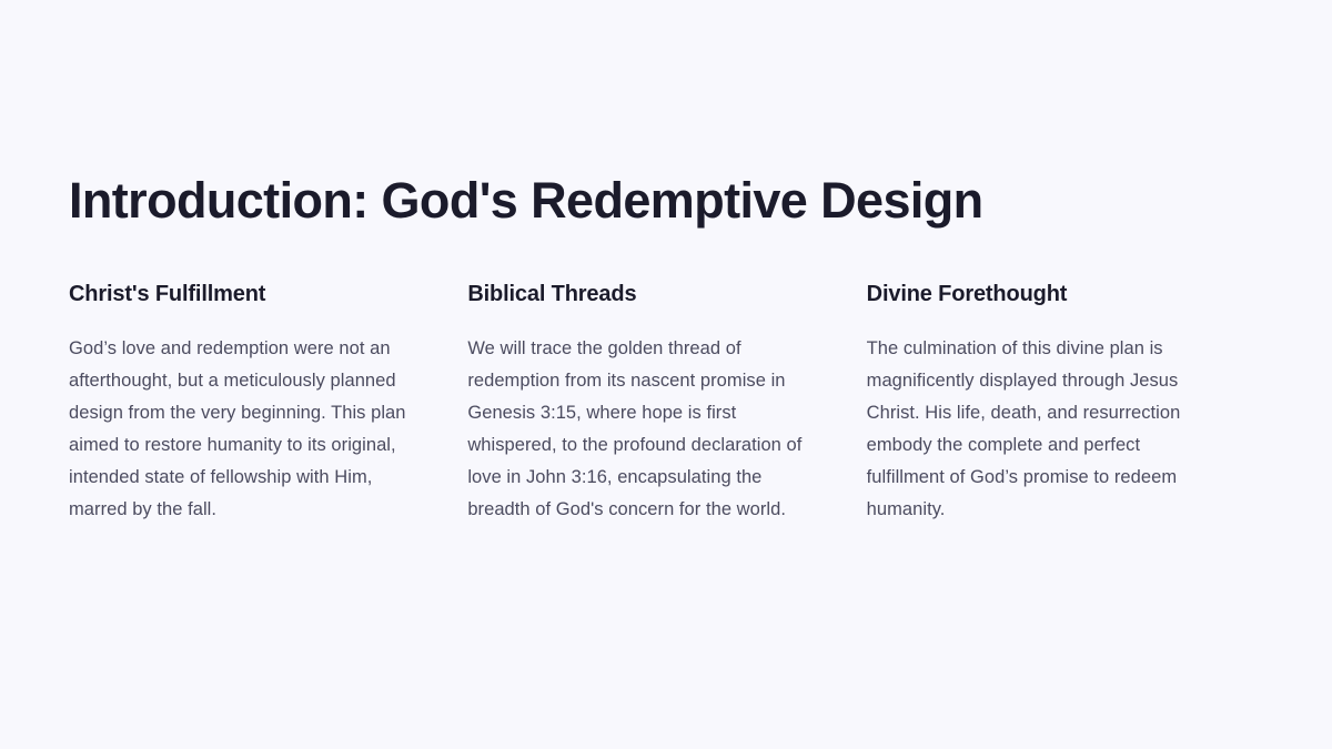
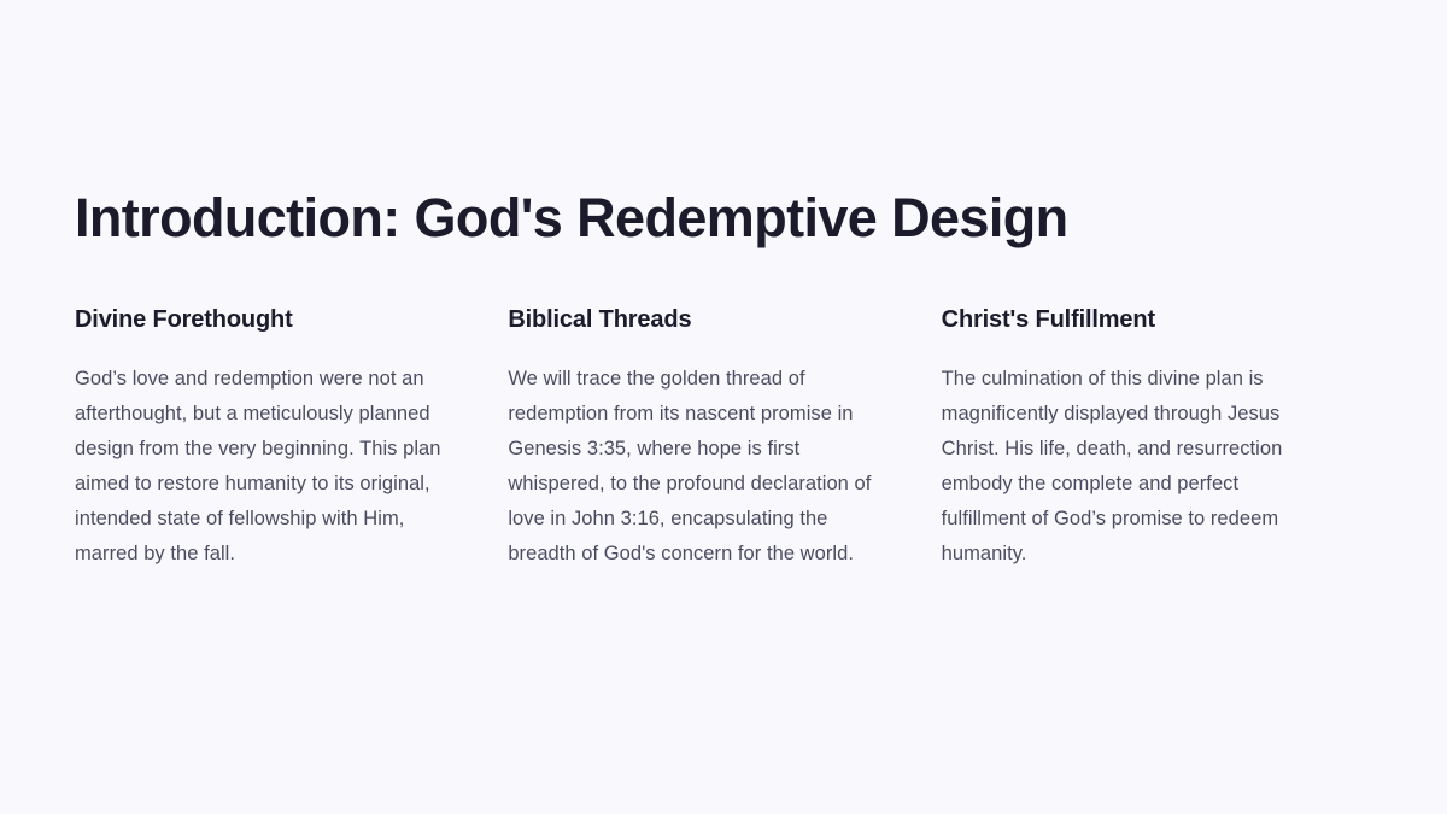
  Introduction: God's Redemptive Design
- Christ's Fulfillment
+ Divine Forethought
  God’s love and redemption were not an afterthought, but a meticulously planned design from the very beginning. This plan aimed to restore humanity to its original, intended state of fellowship with Him, marred by the fall.
  Biblical Threads
- We will trace the golden thread of redemption from its nascent promise in Genesis 3:15, where hope is first whispered, to the profound declaration of love in John 3:16, encapsulating the breadth of God's concern for the world.
+ We will trace the golden thread of redemption from its nascent promise in Genesis 3:35, where hope is first whispered, to the profound declaration of love in John 3:16, encapsulating the breadth of God's concern for the world.
- Divine Forethought
+ Christ's Fulfillment
  The culmination of this divine plan is magnificently displayed through Jesus Christ. His life, death, and resurrection embody the complete and perfect fulfillment of God’s promise to redeem humanity.
